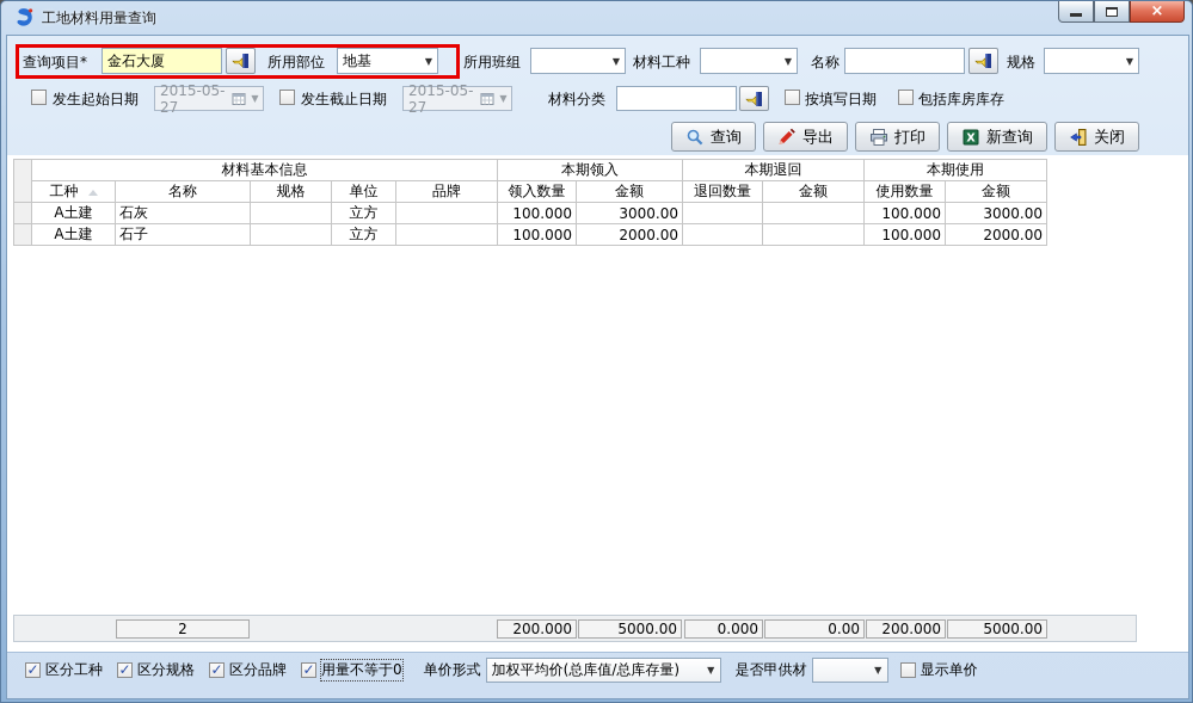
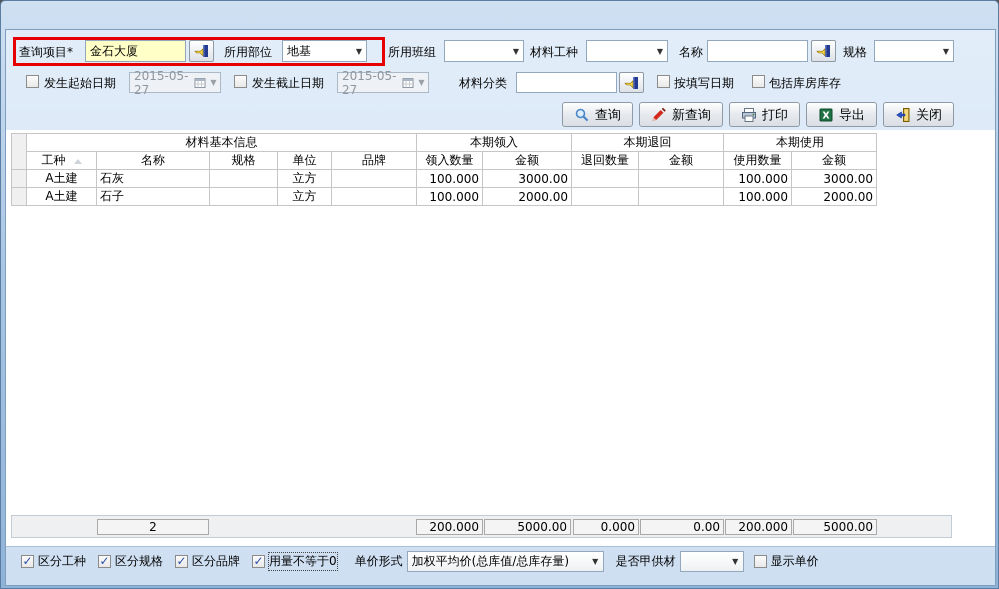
- 工地材料用量查询
- ×
  查询项目*
  金石大厦
  所用部位
  地基
  ▼
  所用班组
  ▼
  材料工种
  ▼
  名称
  规格
  ▼
  发生起始日期
  2015-05-27
  ▼
  发生截止日期
  2015-05-27
  ▼
  材料分类
  按填写日期
  包括库房库存
  查询
- 导出
+ 新查询
  打印
- 新查询
+ 导出
  关闭
  	材料基本信息	本期领入	本期退回	本期使用
  工种	名称	规格	单位	品牌	领入数量	金额	退回数量	金额	使用数量	金额
  	A土建	石灰		立方		100.000	3000.00			100.000	3000.00
  	A土建	石子		立方		100.000	2000.00			100.000	2000.00
  2
  200.000
  5000.00
  0.000
  0.00
  200.000
  5000.00
  ✓
  区分工种
  ✓
  区分规格
  ✓
  区分品牌
  ✓
  用量不等于0
  单价形式
  加权平均价(总库值/总库存量)
  ▼
  是否甲供材
  ▼
  显示单价
